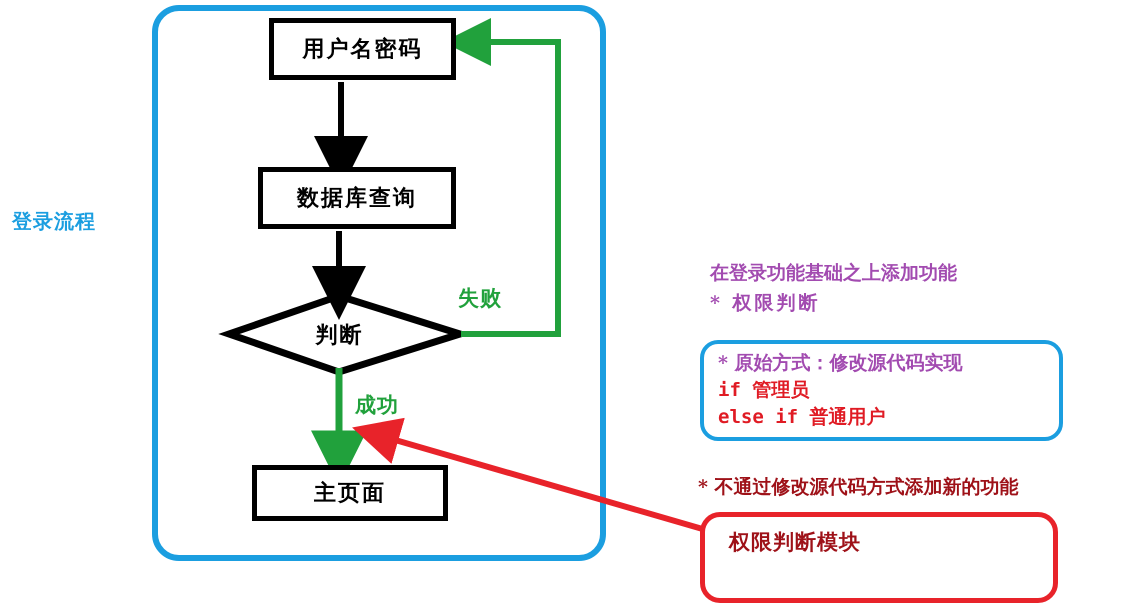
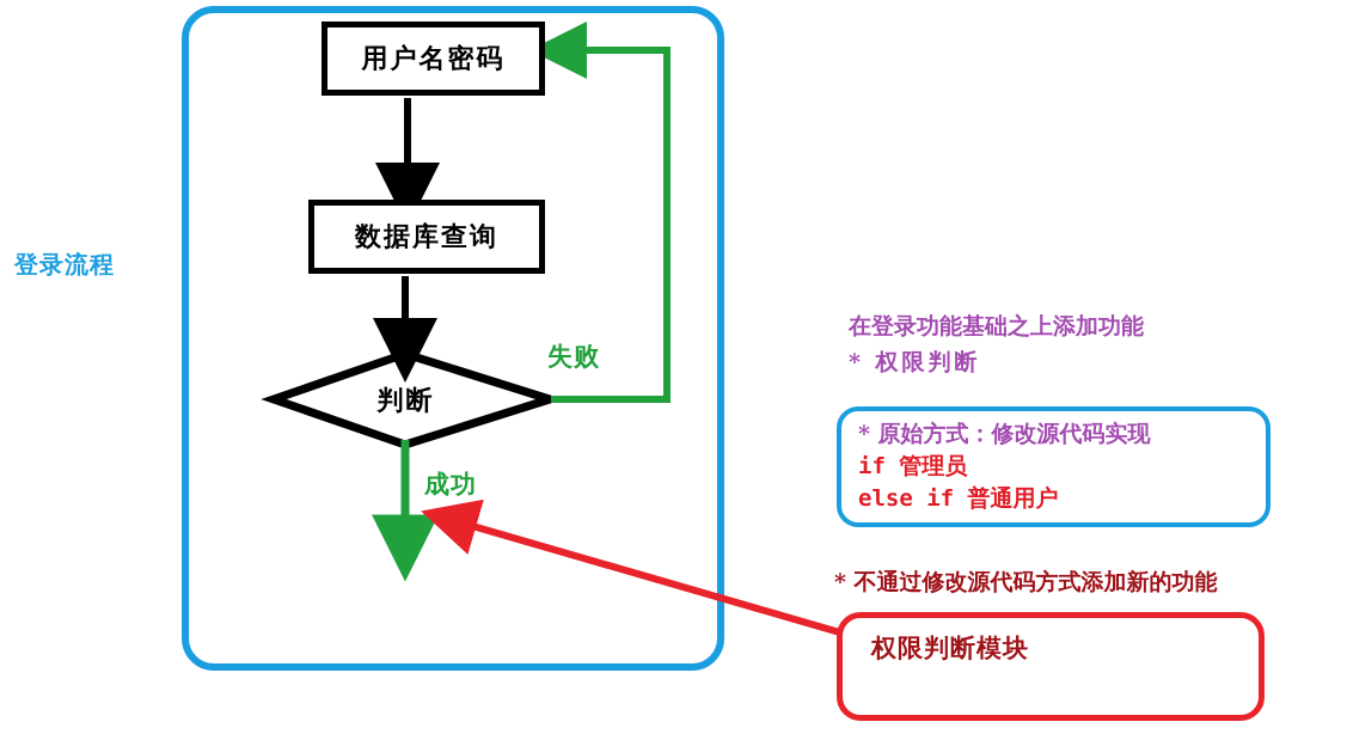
  登录流程
  用户名密码
  数据库查询
  判断
- 主页面
  失败
  成功
  在登录功能基础之上添加功能
  * 权限判断
  * 原始方式：修改源代码实现
  if 管理员
  else if 普通用户
  * 不通过修改源代码方式添加新的功能
  权限判断模块
